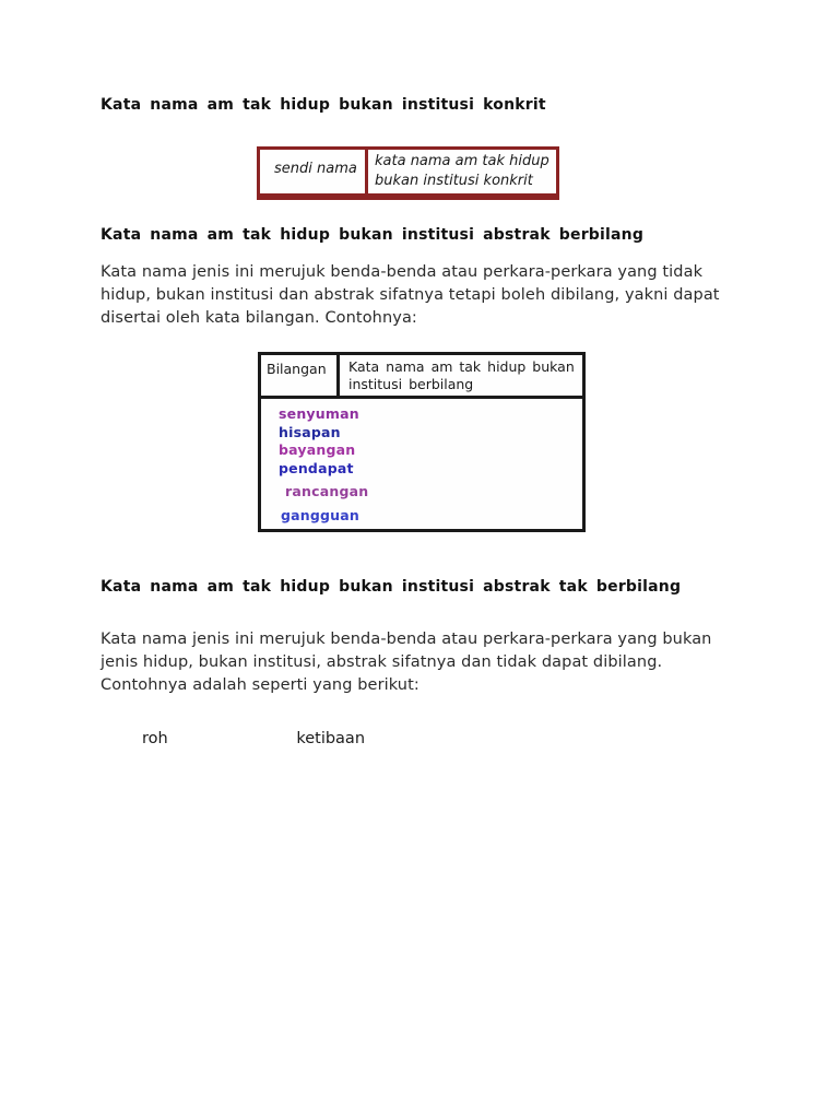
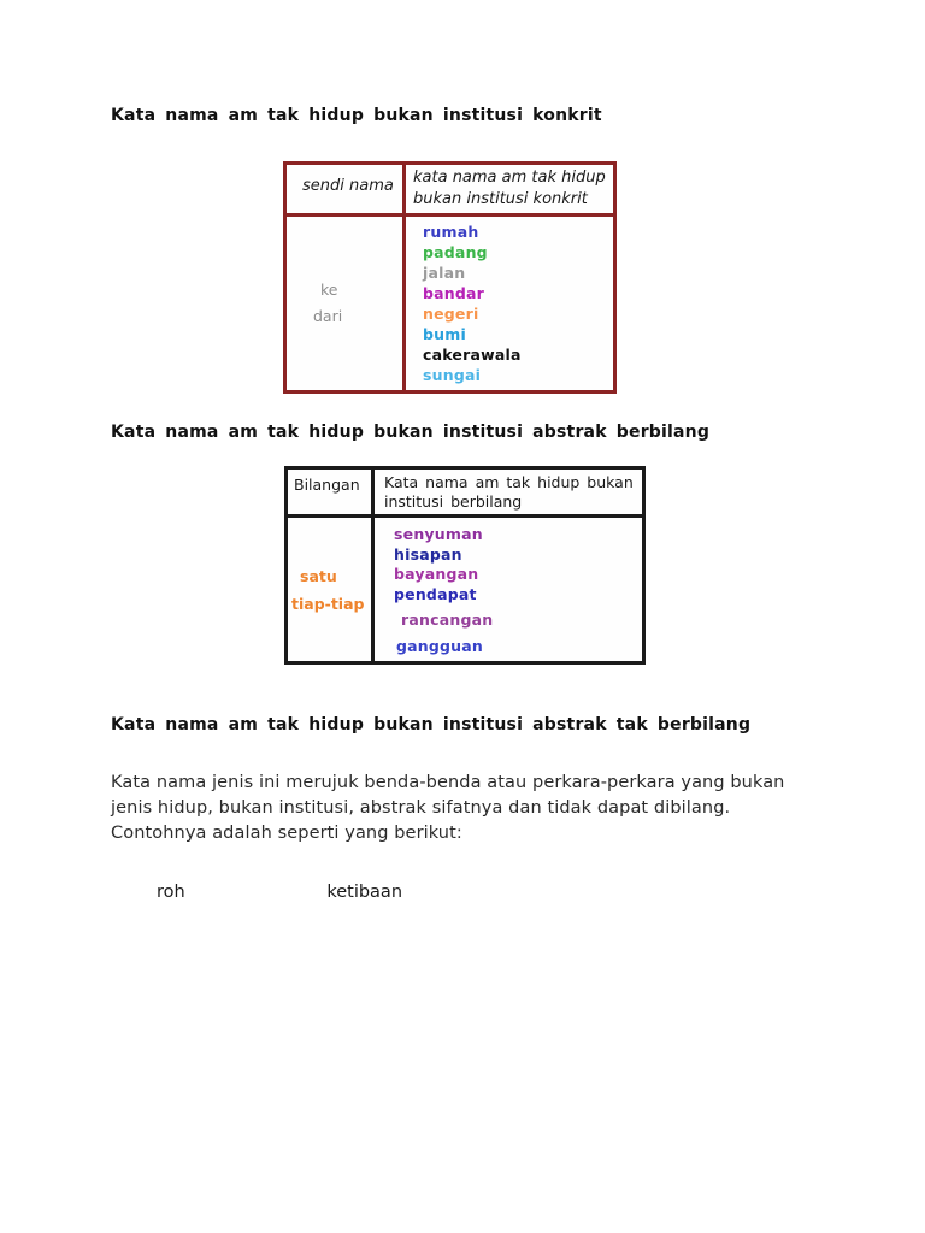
  Kata nama am tak hidup bukan institusi konkrit
  sendi nama
  kata nama am tak hidup bukan institusi konkrit
+ ke
+ dari
+ rumah
+ padang
+ jalan
+ bandar
+ negeri
+ bumi
+ cakerawala
+ sungai
  Kata nama am tak hidup bukan institusi abstrak berbilang
- Kata nama jenis ini merujuk benda-benda atau perkara-perkara yang tidak hidup, bukan institusi dan abstrak sifatnya tetapi boleh dibilang, yakni dapat disertai oleh kata bilangan. Contohnya:
  Bilangan
  Kata nama am tak hidup bukan institusi berbilang
+ satu
+ tiap-tiap
  senyuman
  hisapan
  bayangan
  pendapat
  rancangan
  gangguan
  Kata nama am tak hidup bukan institusi abstrak tak berbilang
  Kata nama jenis ini merujuk benda-benda atau perkara-perkara yang bukan jenis hidup, bukan institusi, abstrak sifatnya dan tidak dapat dibilang. Contohnya adalah seperti yang berikut:
  roh ketibaan
